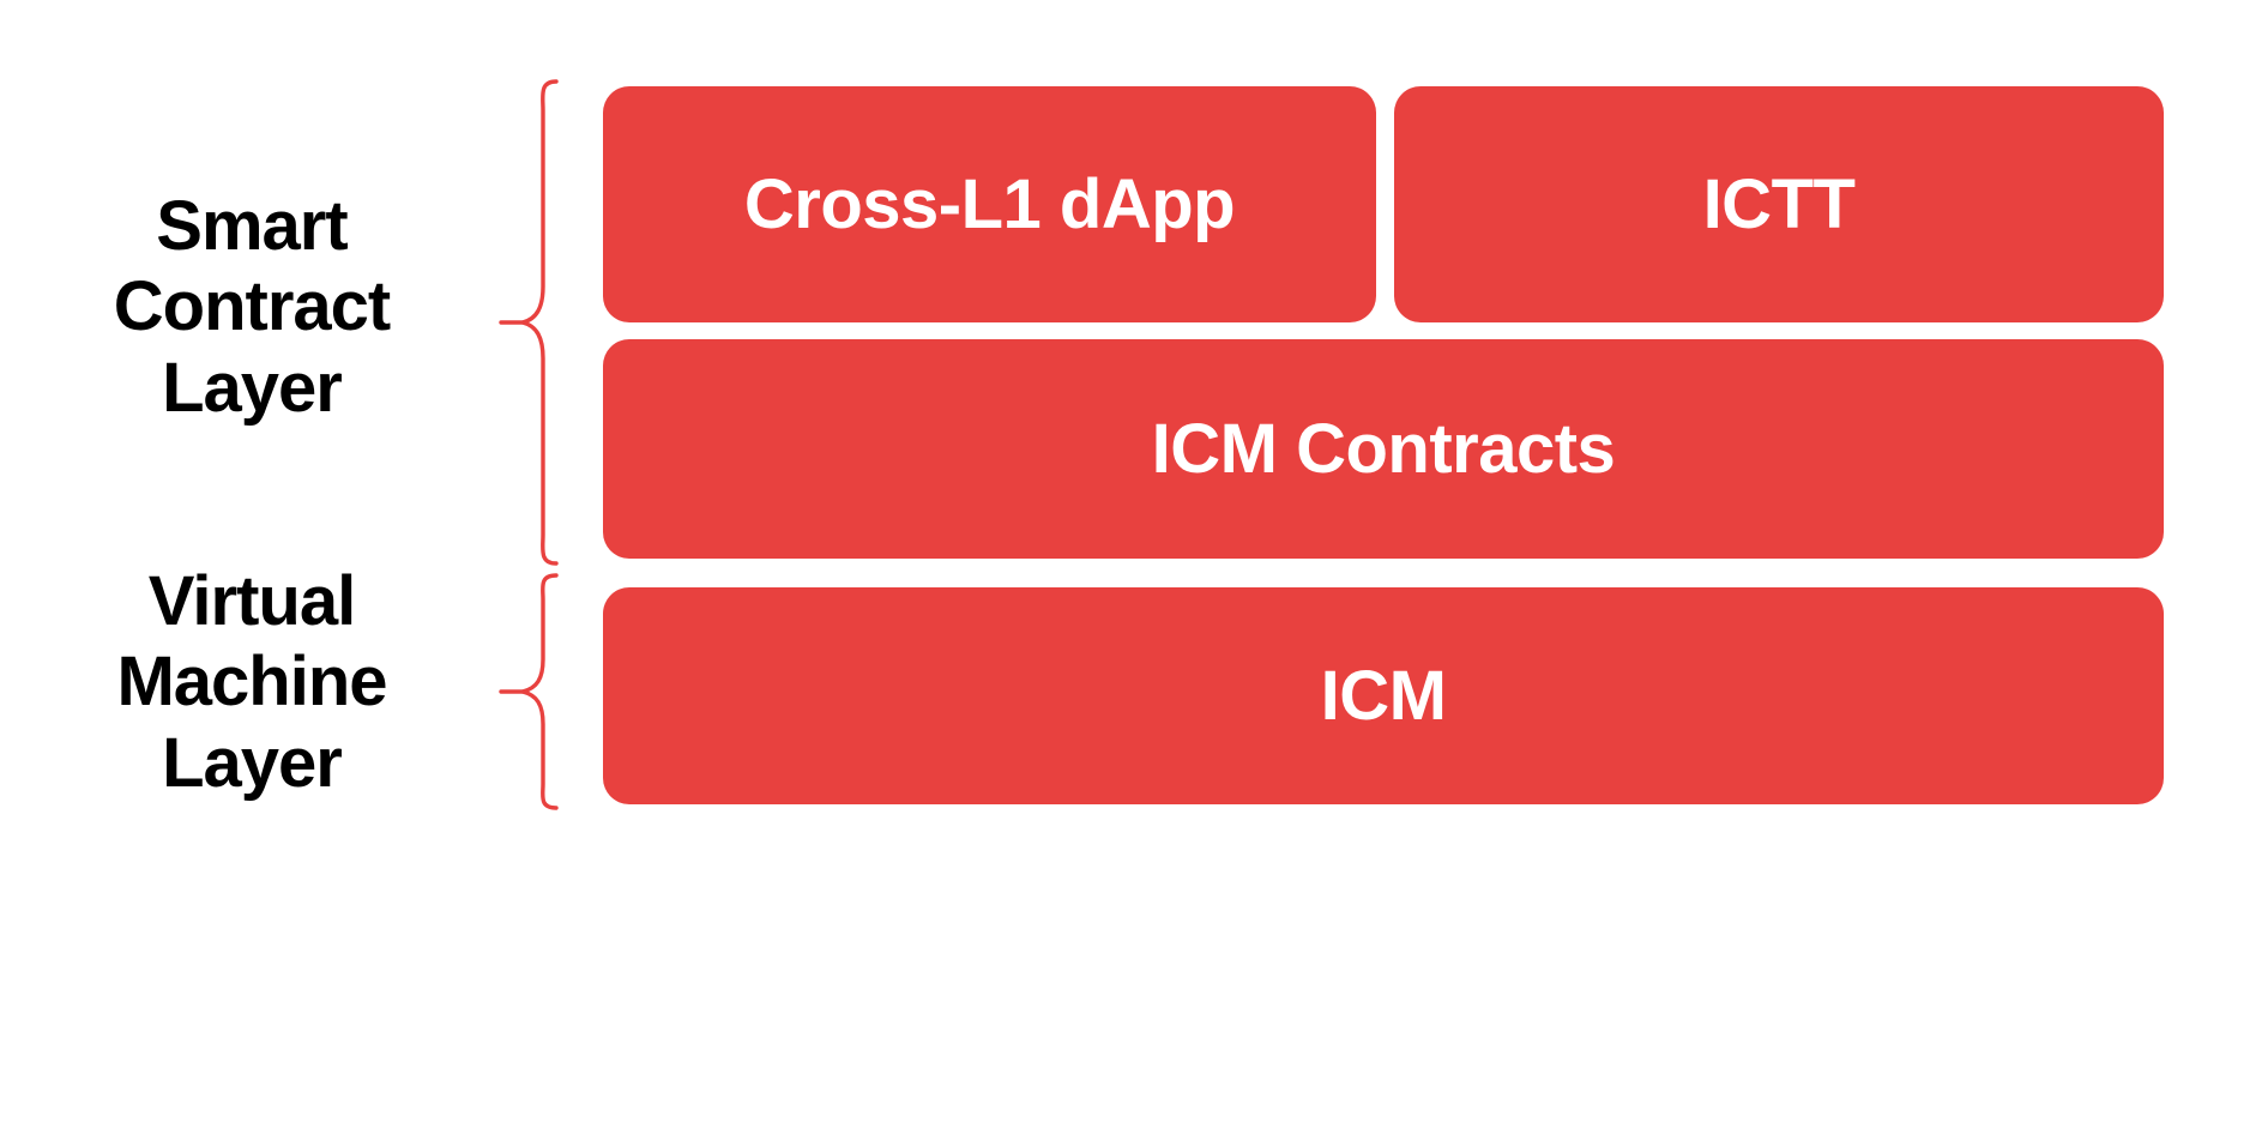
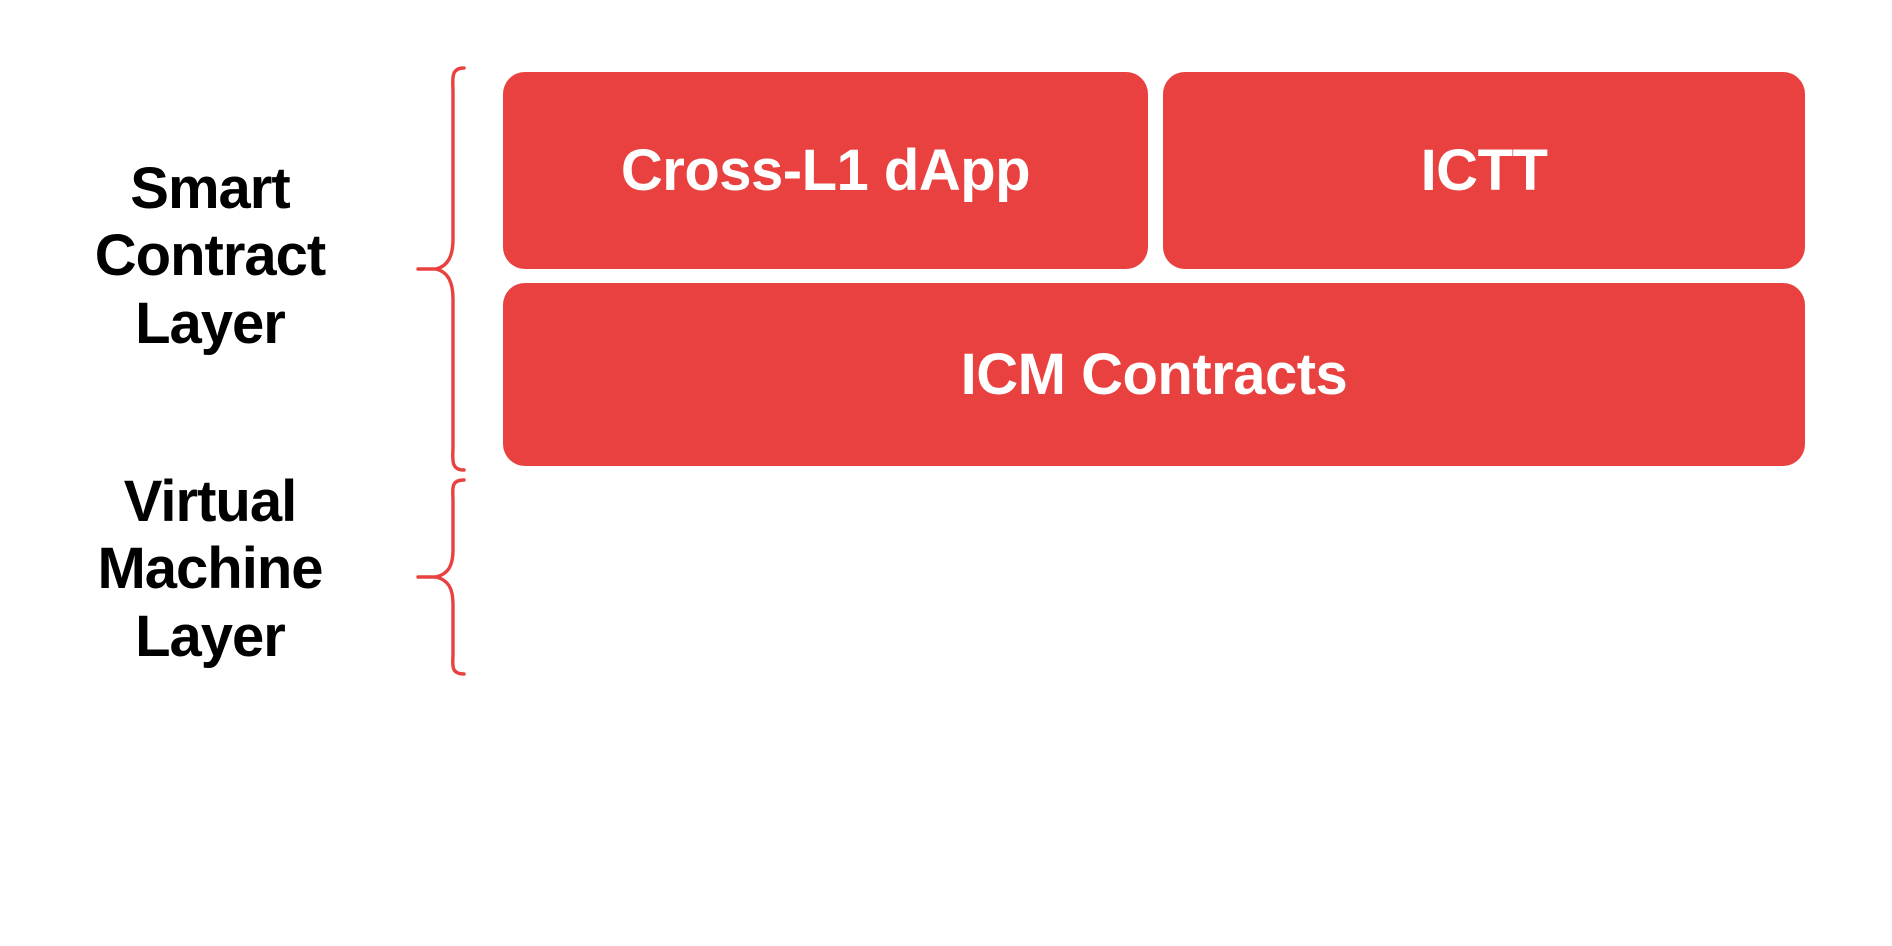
  Smart
  Contract
  Layer
  Cross-L1 dApp
  ICTT
  ICM Contracts
  Virtual
  Machine
  Layer
- ICM
